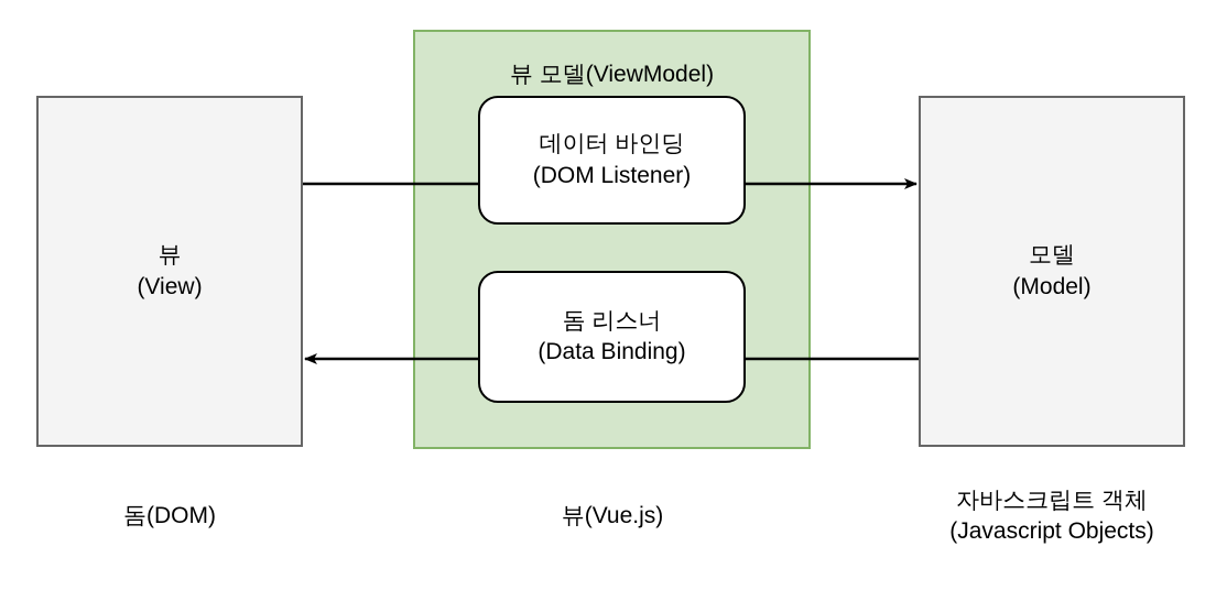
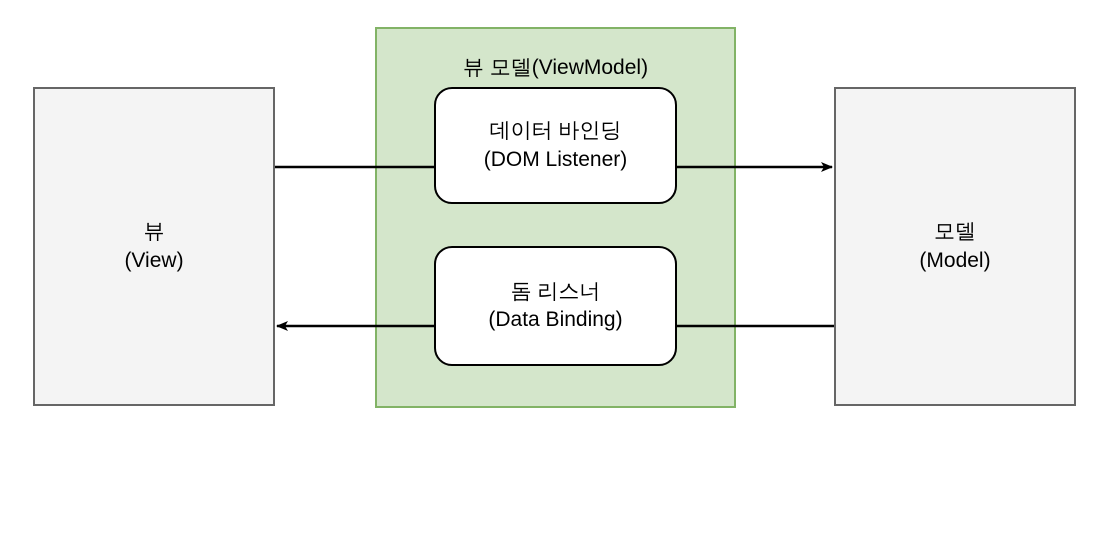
  뷰 모델(ViewModel)
  뷰
  (View)
  모델
  (Model)
  데이터 바인딩
  (DOM Listener)
  돔 리스너
  (Data Binding)
- 돔(DOM)
- 뷰(Vue.js)
- 자바스크립트 객체
- (Javascript Objects)
